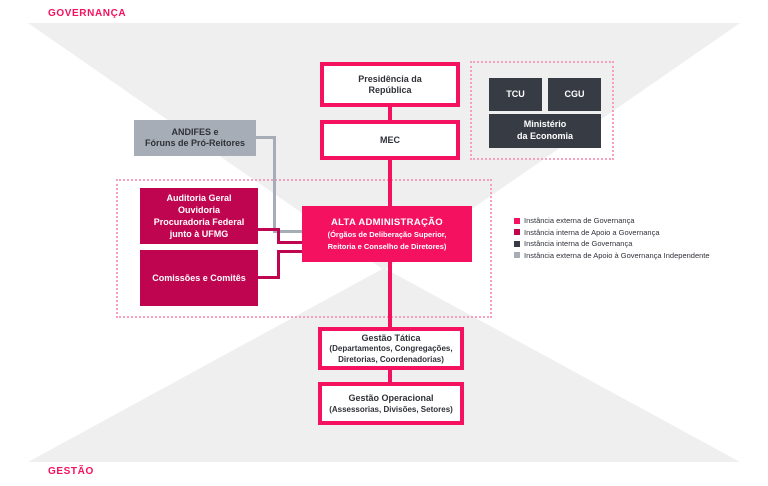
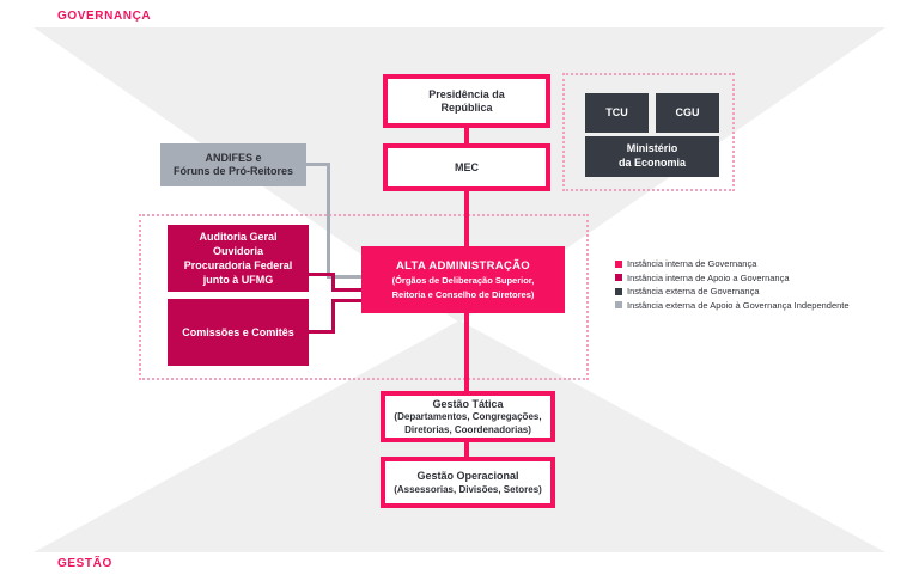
  GOVERNANÇA
  GESTÃO
  Presidência da
  República
  MEC
  TCU
  CGU
  Ministério
  da Economia
  ANDIFES e
  Fóruns de Pró-Reitores
  Auditoria Geral
  Ouvidoria
  Procuradoria Federal
  junto à UFMG
  Comissões e Comitês
  ALTA ADMINISTRAÇÃO
  (Órgãos de Deliberação Superior,
  Reitoria e Conselho de Diretores)
  Gestão Tática
  (Departamentos, Congregações,
  Diretorias, Coordenadorias)
  Gestão Operacional
  (Assessorias, Divisões, Setores)
- Instância externa de Governança
+ Instância interna de Governança
  Instância interna de Apoio a Governança
- Instância interna de Governança
+ Instância externa de Governança
  Instância externa de Apoio à Governança Independente
